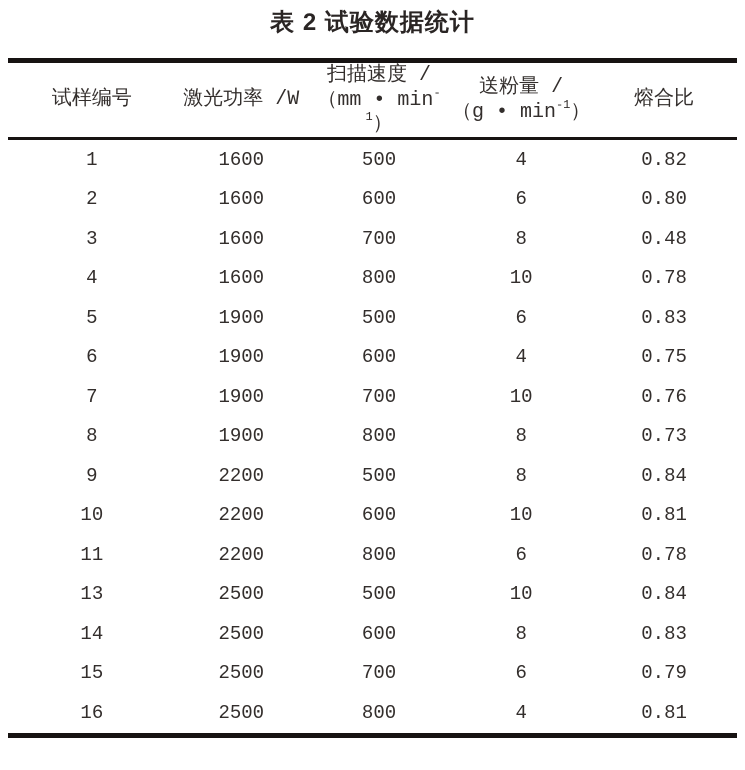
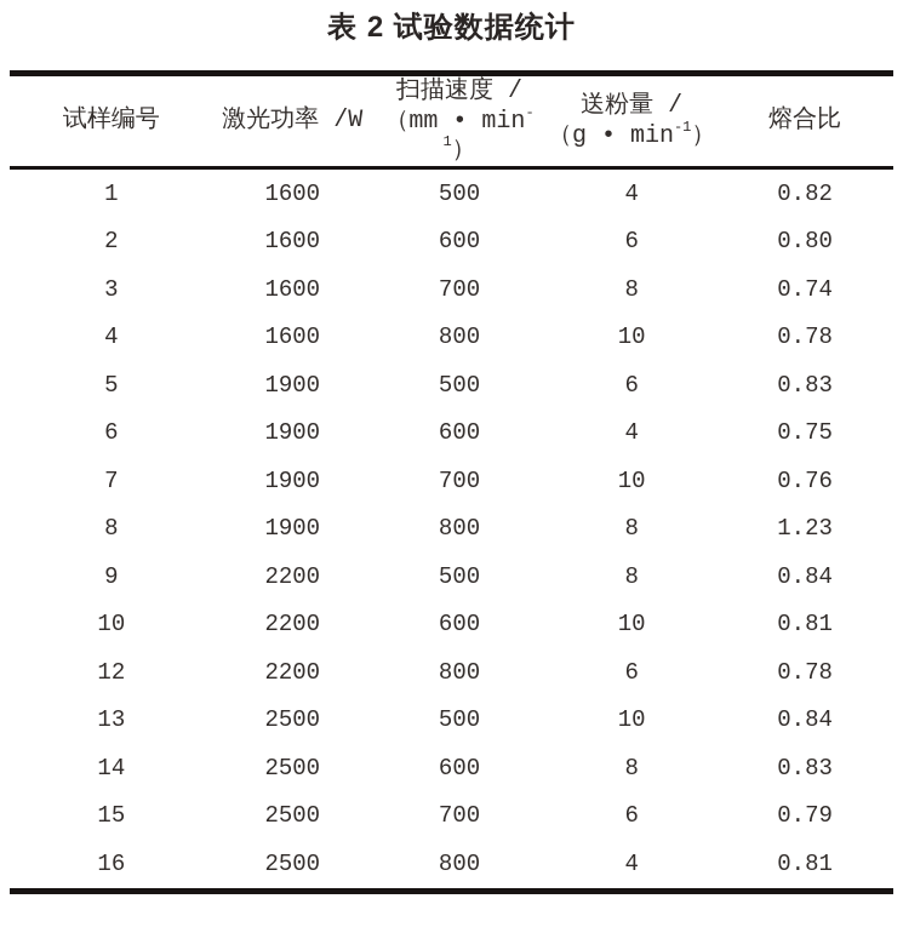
  表 2 试验数据统计
  试样编号	激光功率 /W	扫描速度 / （mm • min-1）	送粉量 / （g • min-1）	熔合比
  1	1600	500	4	0.82
  2	1600	600	6	0.80
- 3	1600	700	8	0.48
+ 3	1600	700	8	0.74
  4	1600	800	10	0.78
  5	1900	500	6	0.83
  6	1900	600	4	0.75
  7	1900	700	10	0.76
- 8	1900	800	8	0.73
+ 8	1900	800	8	1.23
  9	2200	500	8	0.84
  10	2200	600	10	0.81
- 11	2200	800	6	0.78
+ 12	2200	800	6	0.78
  13	2500	500	10	0.84
  14	2500	600	8	0.83
  15	2500	700	6	0.79
  16	2500	800	4	0.81
